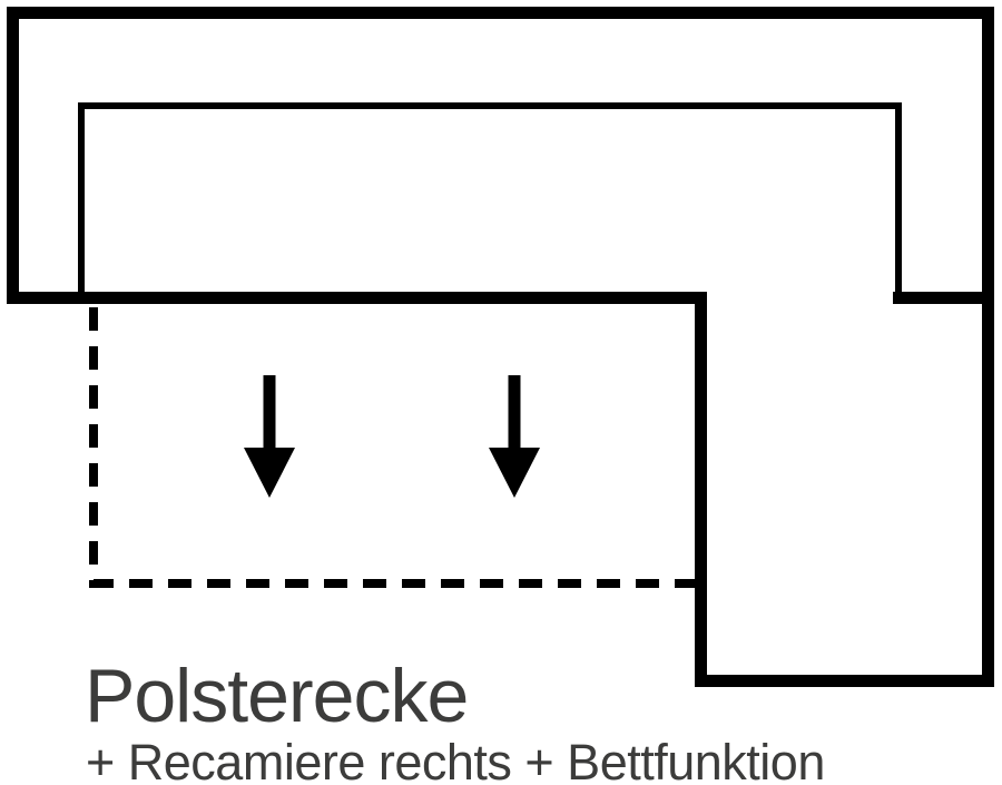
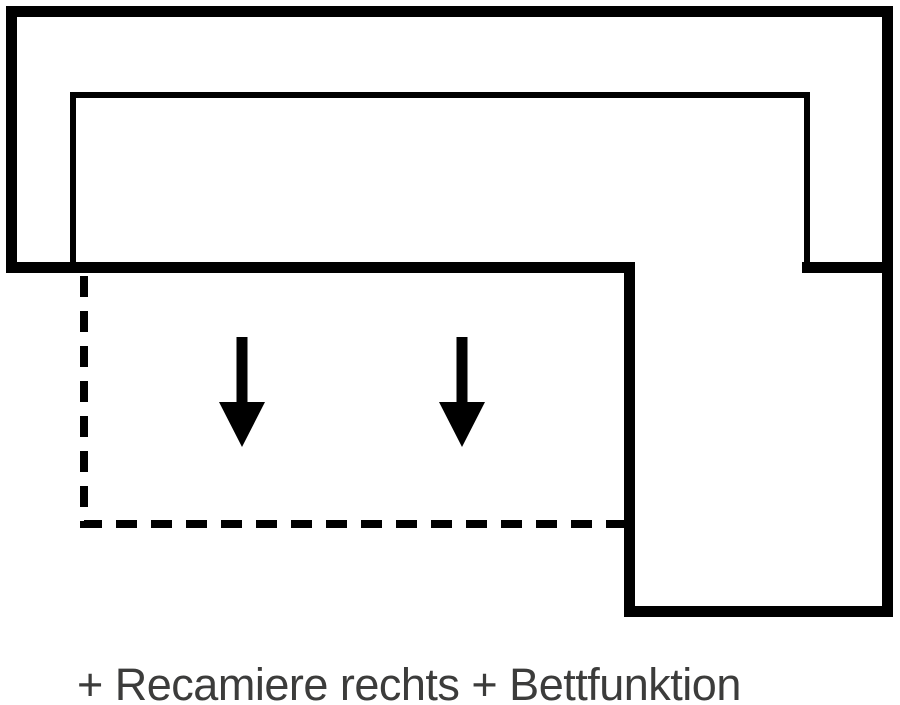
- Polsterecke
  + Recamiere rechts + Bettfunktion
